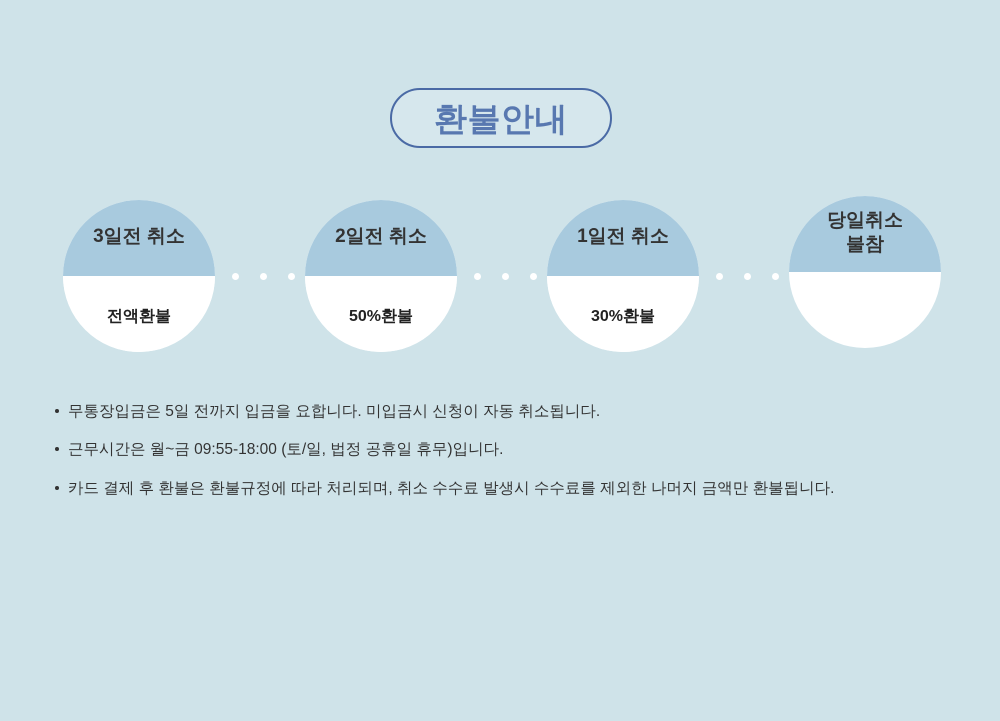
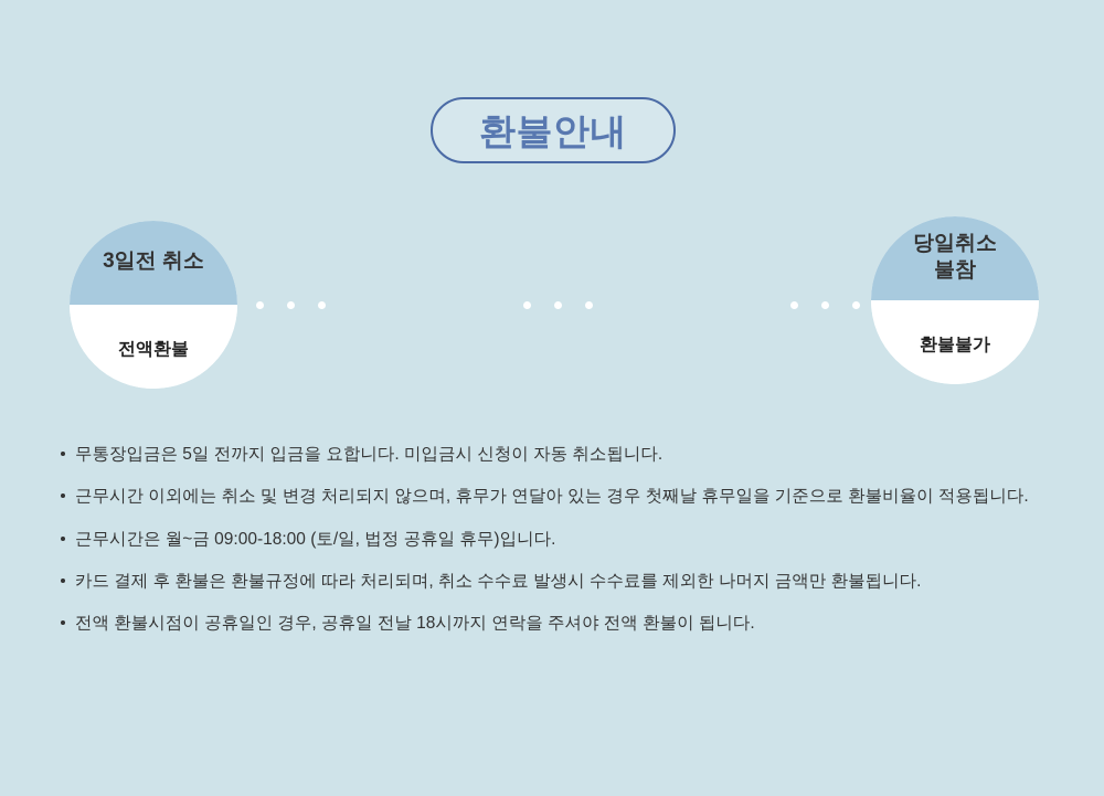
  환불안내
  3일전 취소
  전액환불
- 2일전 취소
- 50%환불
- 1일전 취소
- 30%환불
  당일취소
  불참
+ 환불불가
  무통장입금은 5일 전까지 입금을 요합니다. 미입금시 신청이 자동 취소됩니다.
+ 근무시간 이외에는 취소 및 변경 처리되지 않으며, 휴무가 연달아 있는 경우 첫째날 휴무일을 기준으로 환불비율이 적용됩니다.
- 근무시간은 월~금 09:55-18:00 (토/일, 법정 공휴일 휴무)입니다.
+ 근무시간은 월~금 09:00-18:00 (토/일, 법정 공휴일 휴무)입니다.
  카드 결제 후 환불은 환불규정에 따라 처리되며, 취소 수수료 발생시 수수료를 제외한 나머지 금액만 환불됩니다.
+ 전액 환불시점이 공휴일인 경우, 공휴일 전날 18시까지 연락을 주셔야 전액 환불이 됩니다.
